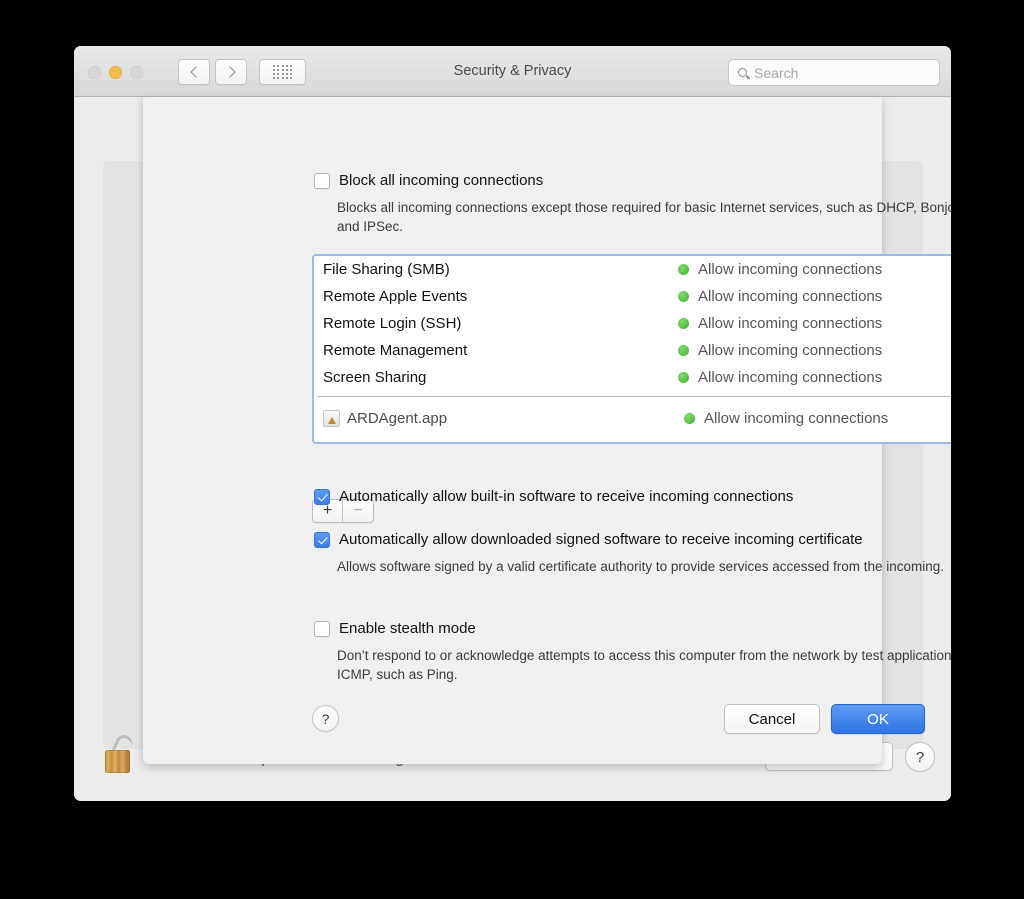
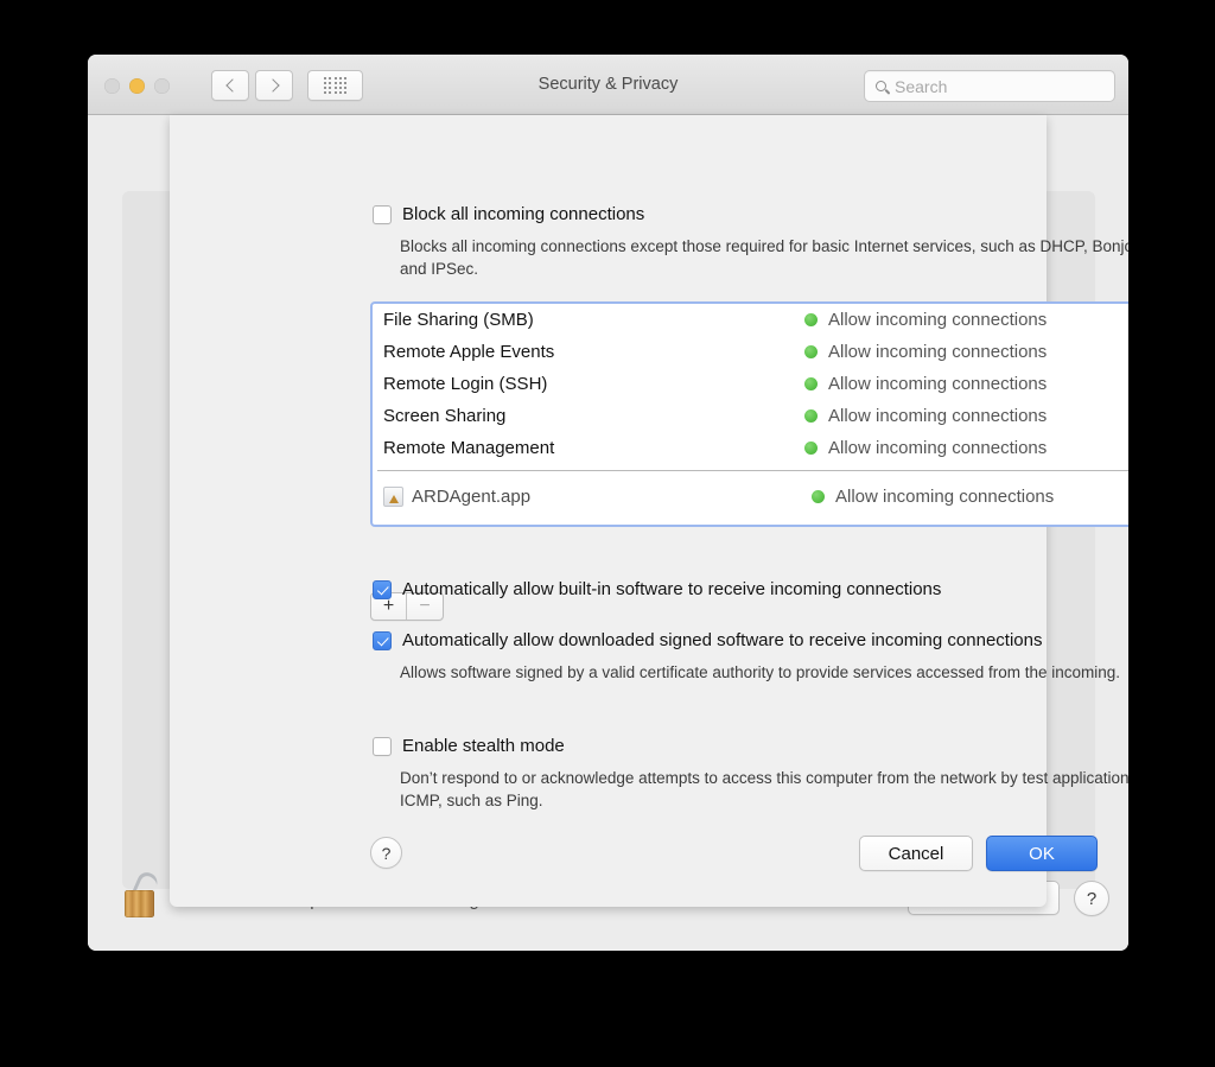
  Security & Privacy
  Search
  ?
  Block all incoming connections
  Blocks all incoming connections except those required for basic Internet services, such as DHCP, Bonj and IPSec.
  File Sharing (SMB)
  Allow incoming connections
  Remote Apple Events
  Allow incoming connections
  Remote Login (SSH)
  Allow incoming connections
- Remote Management
+ Screen Sharing
  Allow incoming connections
- Screen Sharing
+ Remote Management
  Allow incoming connections
  ARDAgent.app
  Allow incoming connections
  +
  −
  Automatically allow built-in software to receive incoming connections
- Automatically allow downloaded signed software to receive incoming certificate
+ Automatically allow downloaded signed software to receive incoming connections
  Allows software signed by a valid certificate authority to provide services accessed from the incoming.
  Enable stealth mode
  Don’t respond to or acknowledge attempts to access this computer from the network by test application ICMP, such as Ping.
  ?
  Cancel
  OK
